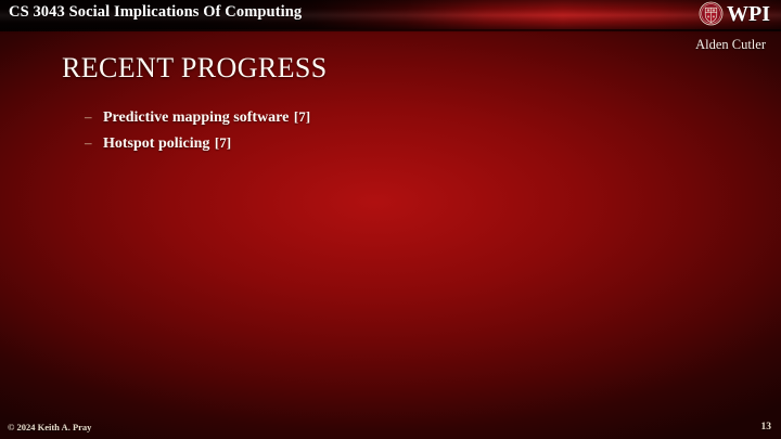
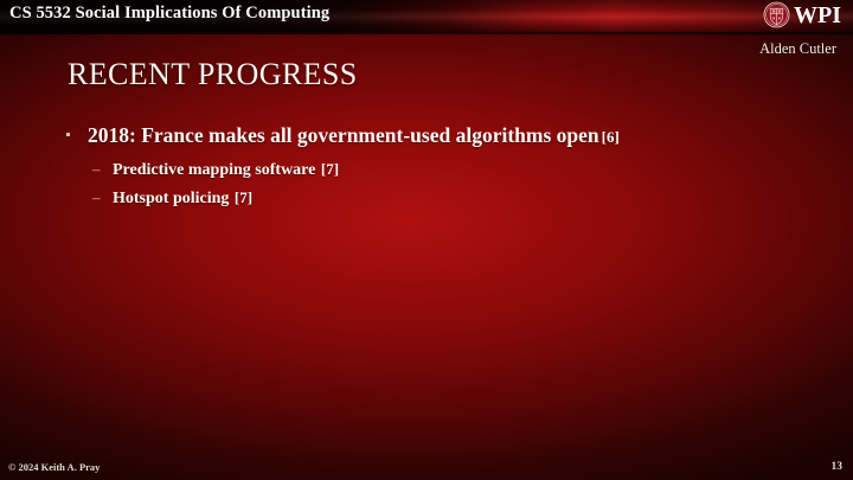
- CS 3043 Social Implications Of Computing
+ CS 5532 Social Implications Of Computing
  WPI
  Alden Cutler
  RECENT PROGRESS
+ 2018: France makes all government-used algorithms open [6]
  –
  Predictive mapping software [7]
  –
  Hotspot policing [7]
  © 2024 Keith A. Pray
  13
